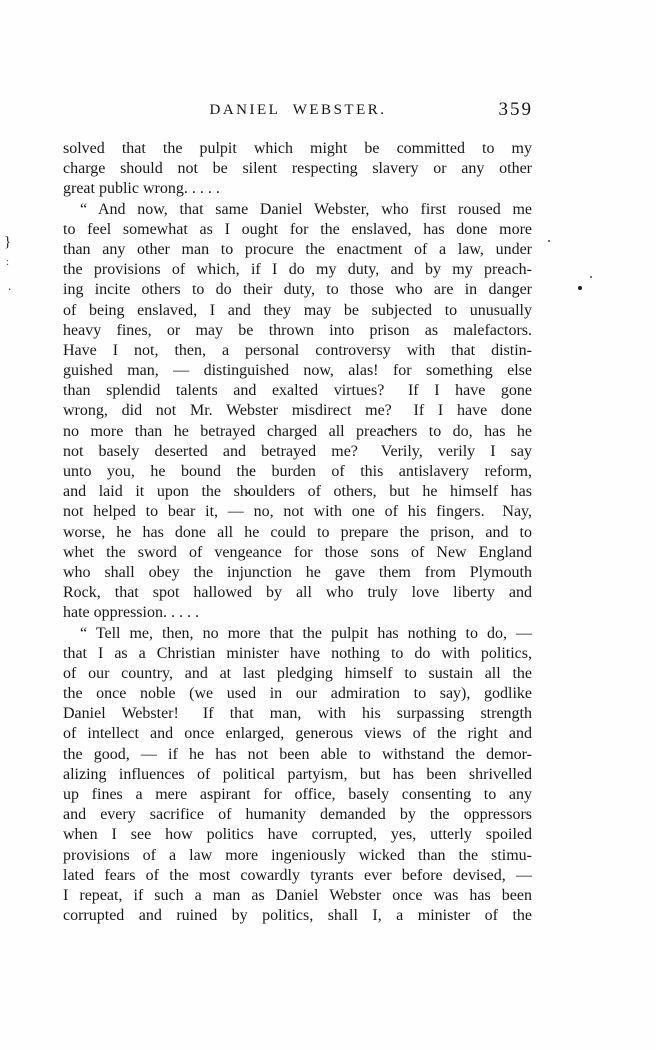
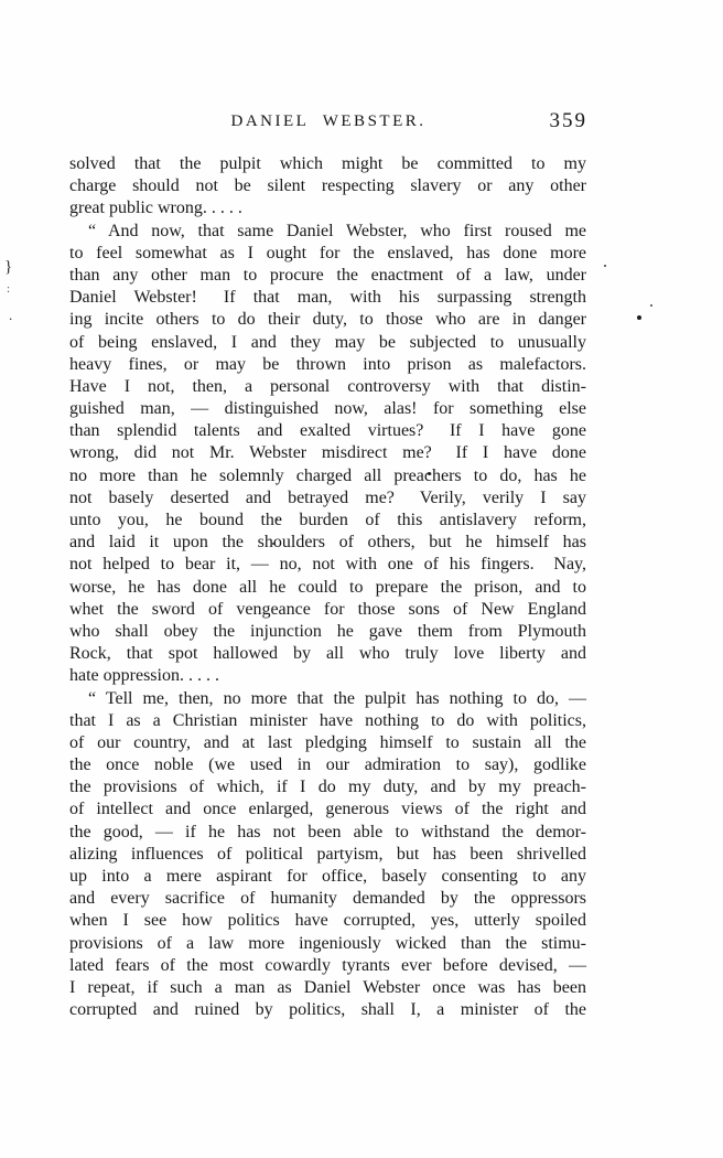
  DANIEL WEBSTER.
  359
  solved that the pulpit which might be committed to my
  charge should not be silent respecting slavery or any other
  great public wrong. . . . .
  “ And now, that same Daniel Webster, who first roused me
  to feel somewhat as I ought for the enslaved, has done more
  than any other man to procure the enactment of a law, under
- the provisions of which, if I do my duty, and by my preach-
+ Daniel Webster! If that man, with his surpassing strength
  ing incite others to do their duty, to those who are in danger
  of being enslaved, I and they may be subjected to unusually
  heavy fines, or may be thrown into prison as malefactors.
  Have I not, then, a personal controversy with that distin-
  guished man, — distinguished now, alas! for something else
  than splendid talents and exalted virtues? If I have gone
  wrong, did not Mr. Webster misdirect me? If I have done
- no more than he betrayed charged all preachers to do, has he
+ no more than he solemnly charged all preachers to do, has he
  not basely deserted and betrayed me? Verily, verily I say
  unto you, he bound the burden of this antislavery reform,
  and laid it upon the shoulders of others, but he himself has
  not helped to bear it, — no, not with one of his fingers. Nay,
  worse, he has done all he could to prepare the prison, and to
  whet the sword of vengeance for those sons of New England
  who shall obey the injunction he gave them from Plymouth
  Rock, that spot hallowed by all who truly love liberty and
  hate oppression. . . . .
  “ Tell me, then, no more that the pulpit has nothing to do, —
  that I as a Christian minister have nothing to do with politics,
  of our country, and at last pledging himself to sustain all the
  the once noble (we used in our admiration to say), godlike
- Daniel Webster! If that man, with his surpassing strength
+ the provisions of which, if I do my duty, and by my preach-
  of intellect and once enlarged, generous views of the right and
  the good, — if he has not been able to withstand the demor-
  alizing influences of political partyism, but has been shrivelled
- up fines a mere aspirant for office, basely consenting to any
+ up into a mere aspirant for office, basely consenting to any
  and every sacrifice of humanity demanded by the oppressors
  when I see how politics have corrupted, yes, utterly spoiled
  provisions of a law more ingeniously wicked than the stimu-
  lated fears of the most cowardly tyrants ever before devised, —
  I repeat, if such a man as Daniel Webster once was has been
  corrupted and ruined by politics, shall I, a minister of the
  }
  :
  .
